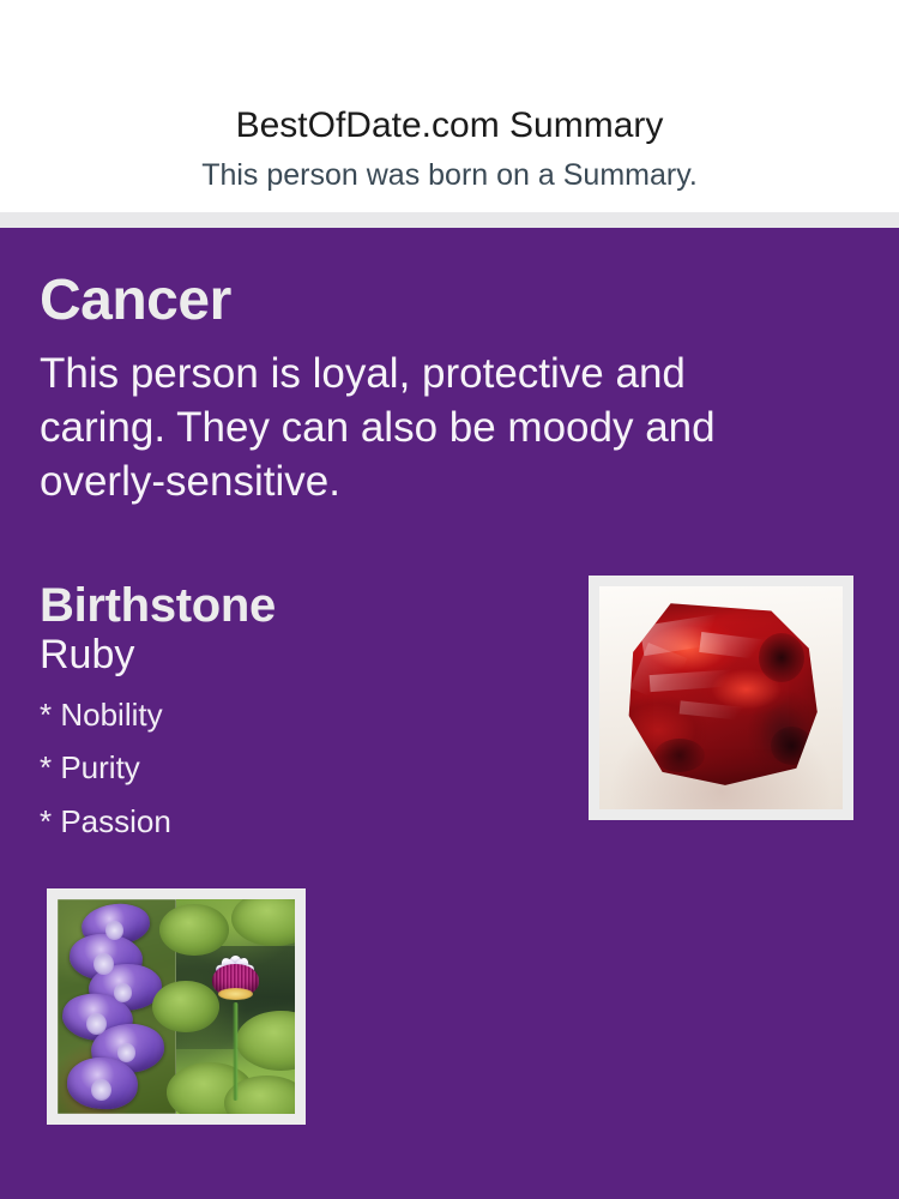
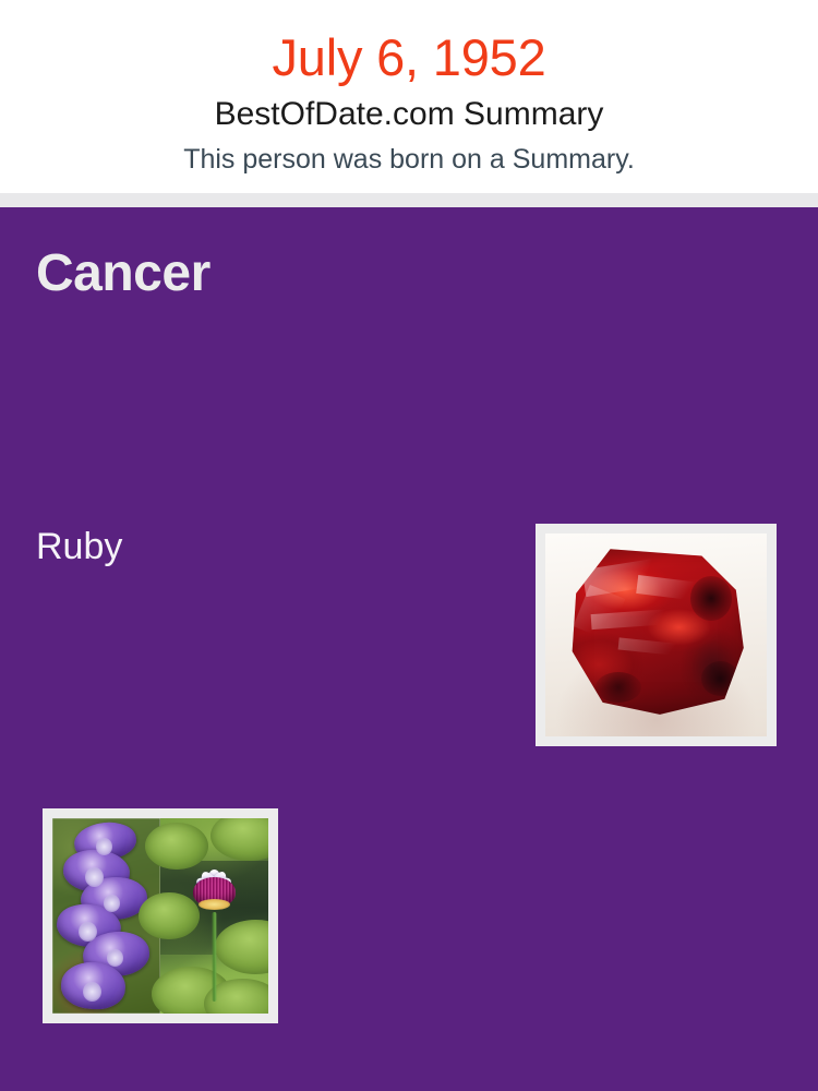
+ July 6, 1952
  BestOfDate.com Summary
  This person was born on a Summary.
  Cancer
- This person is loyal, protective and caring. They can also be moody and overly-sensitive.
- Birthstone
  Ruby
- * Nobility
- * Purity
- * Passion
